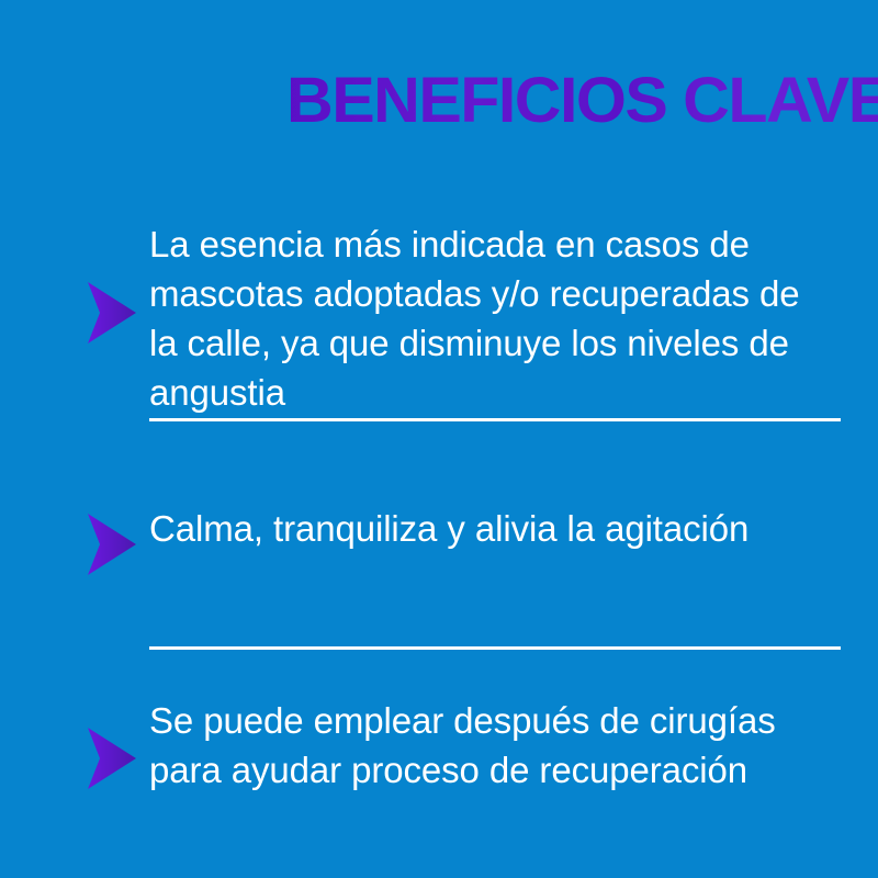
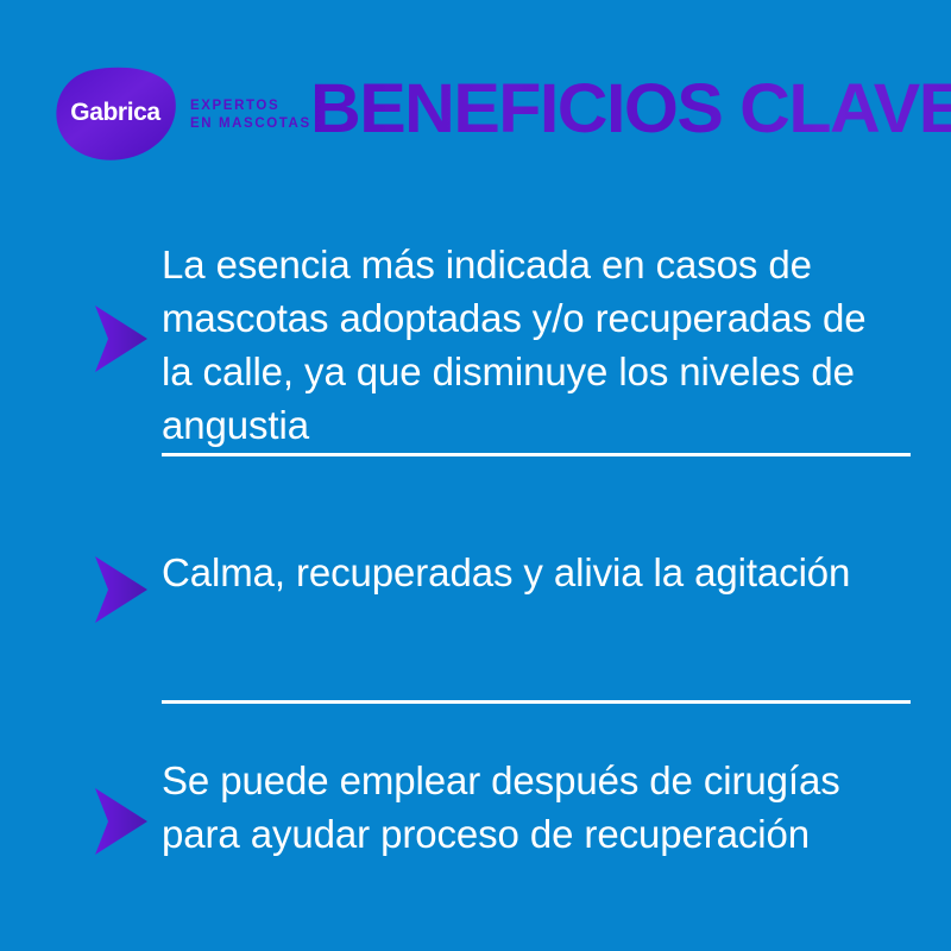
+ Gabrica
+ EXPERTOS
+ EN MASCOTAS
  BENEFICIOS CLAVE
  La esencia más indicada en casos de mascotas adoptadas y/o recuperadas de la calle, ya que disminuye los niveles de angustia
- Calma, tranquiliza y alivia la agitación
+ Calma, recuperadas y alivia la agitación
  Se puede emplear después de cirugías para ayudar proceso de recuperación
